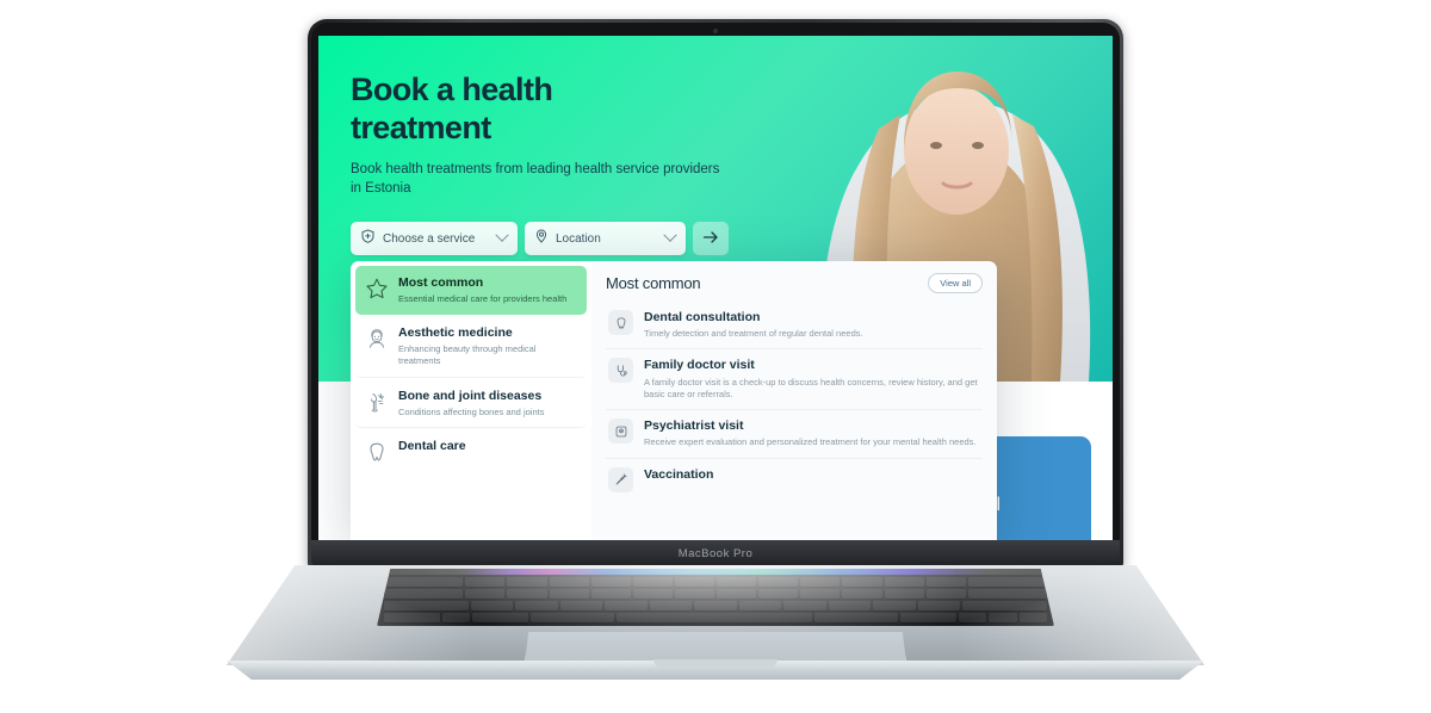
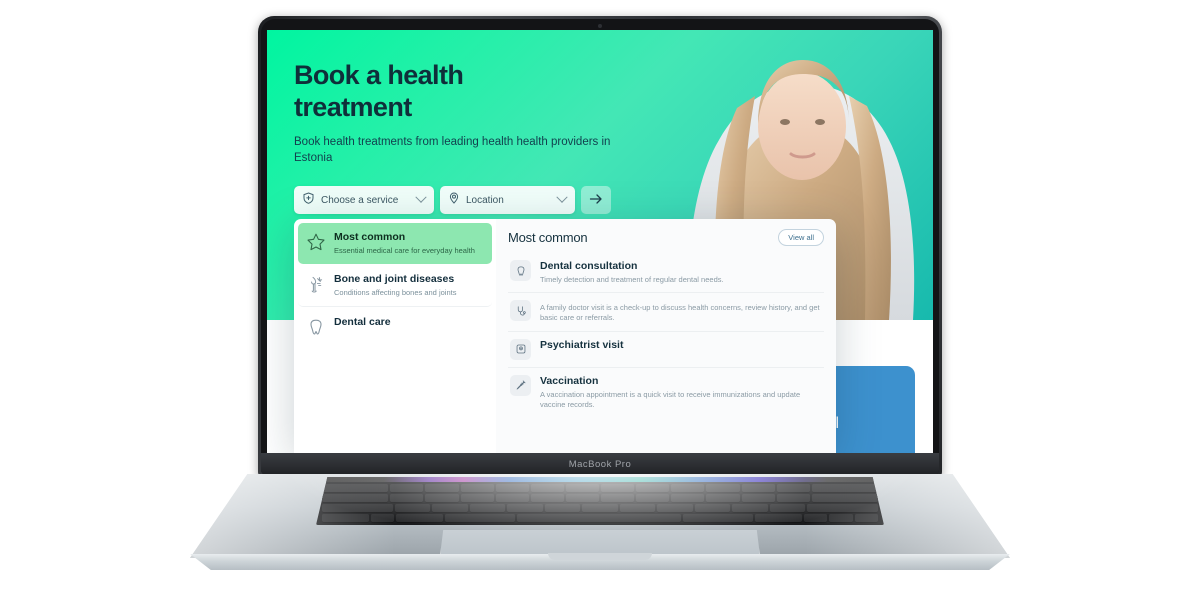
  Book a health
  treatment
- Book health treatments from leading health service providers in Estonia
+ Book health treatments from leading health health providers in Estonia
  Choose a service
  Location
  Most common
- Essential medical care for providers health
+ Essential medical care for everyday health
- Aesthetic medicine
- Enhancing beauty through medical treatments
  Bone and joint diseases
  Conditions affecting bones and joints
  Dental care
  Most common
  View all
  Dental consultation
  Timely detection and treatment of regular dental needs.
- Family doctor visit
  A family doctor visit is a check-up to discuss health concerns, review history, and get basic care or referrals.
  Psychiatrist visit
- Receive expert evaluation and personalized treatment for your mental health needs.
  Vaccination
+ A vaccination appointment is a quick visit to receive immunizations and update vaccine records.
  MacBook Pro
